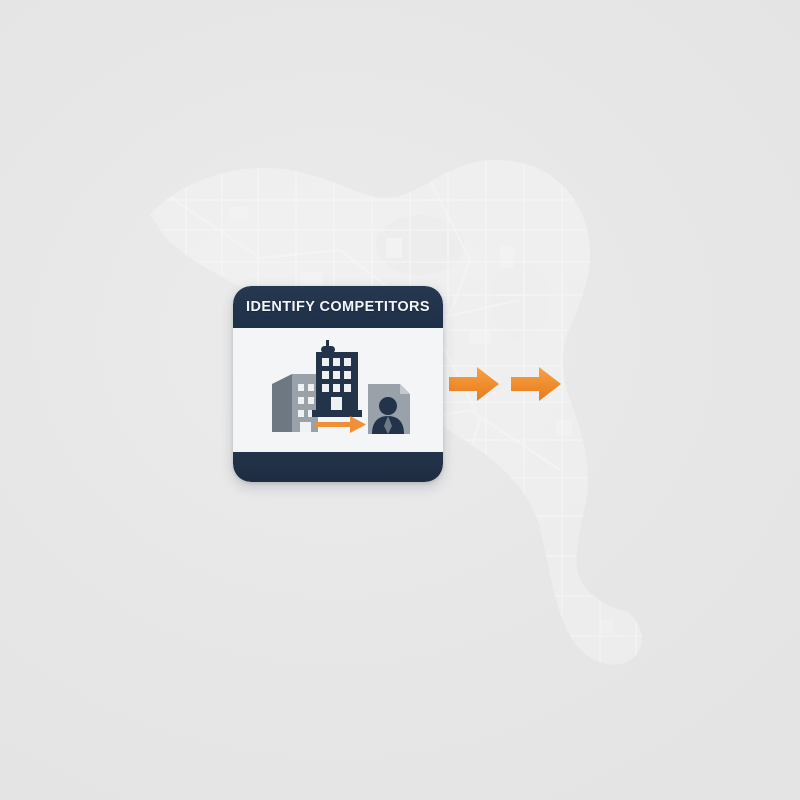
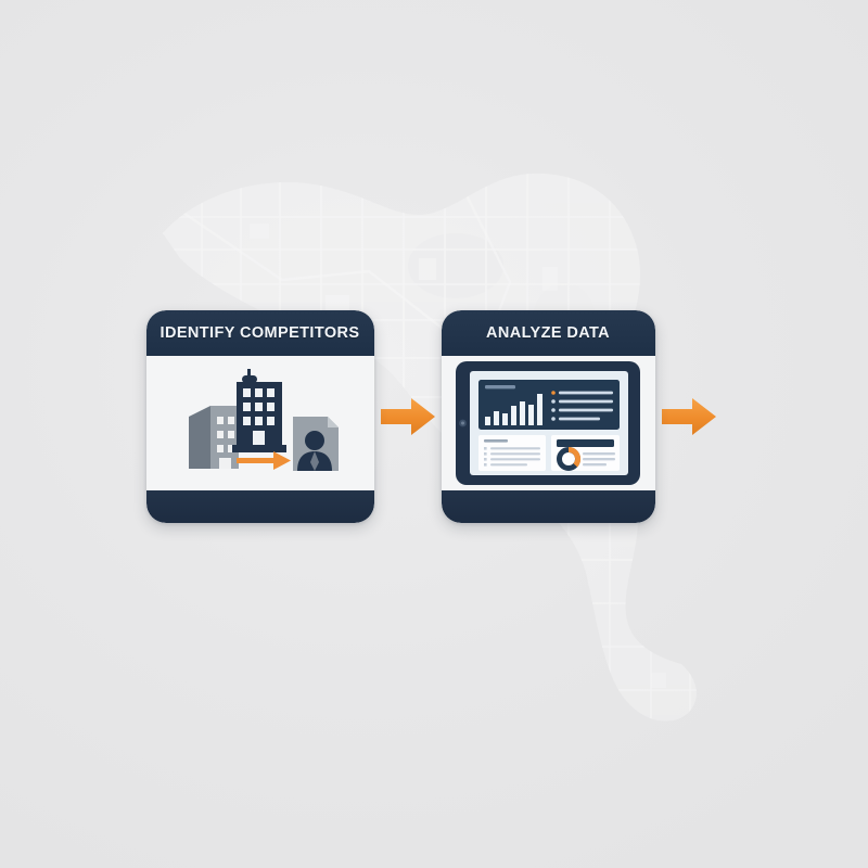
  IDENTIFY COMPETITORS
+ ANALYZE DATA
